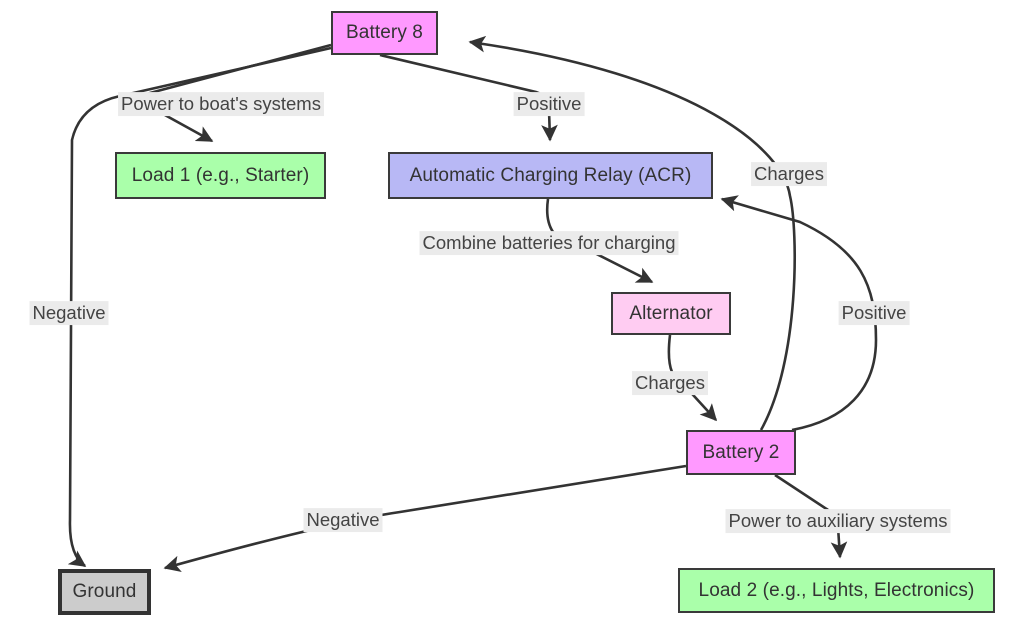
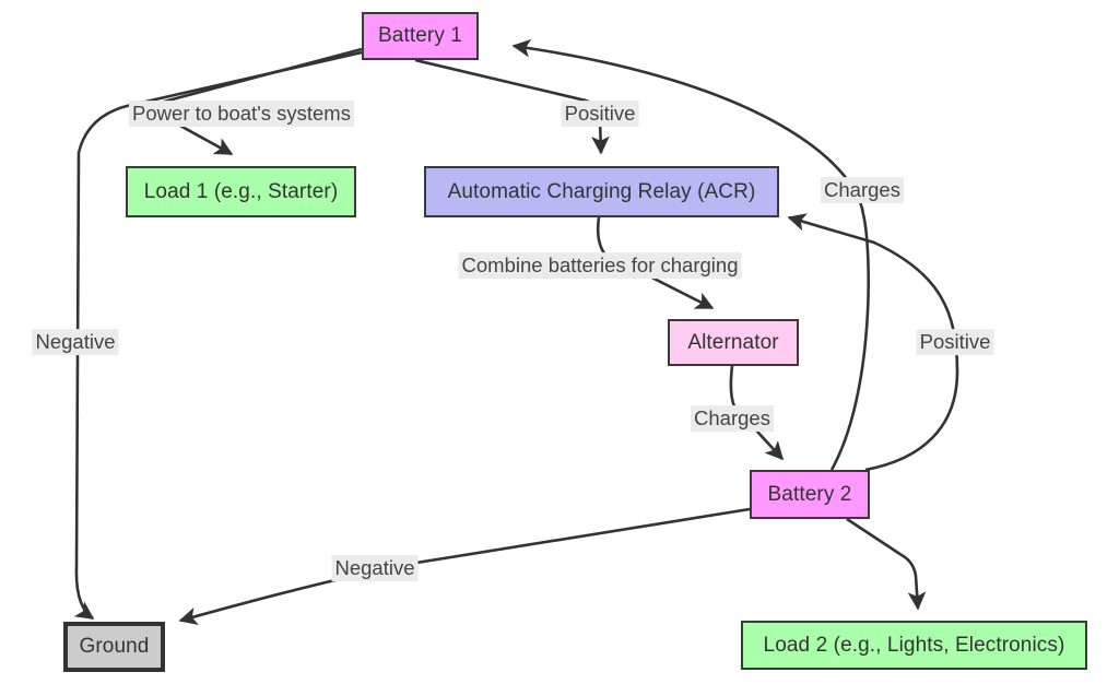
- Battery 8
+ Battery 1
  Load 1 (e.g., Starter)
  Automatic Charging Relay (ACR)
  Alternator
  Battery 2
  Ground
  Load 2 (e.g., Lights, Electronics)
  Power to boat's systems
  Negative
  Positive
  Combine batteries for charging
  Charges
  Charges
  Positive
  Negative
- Power to auxiliary systems
